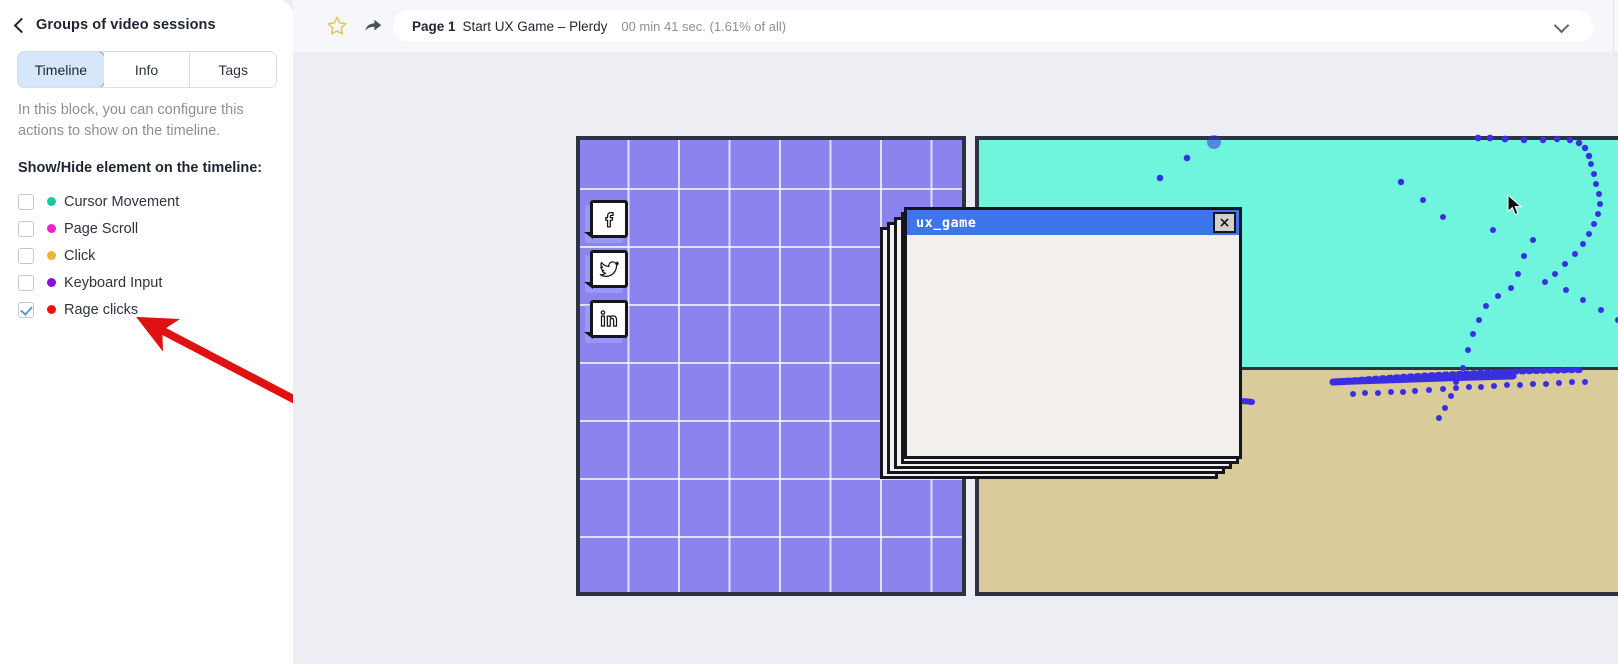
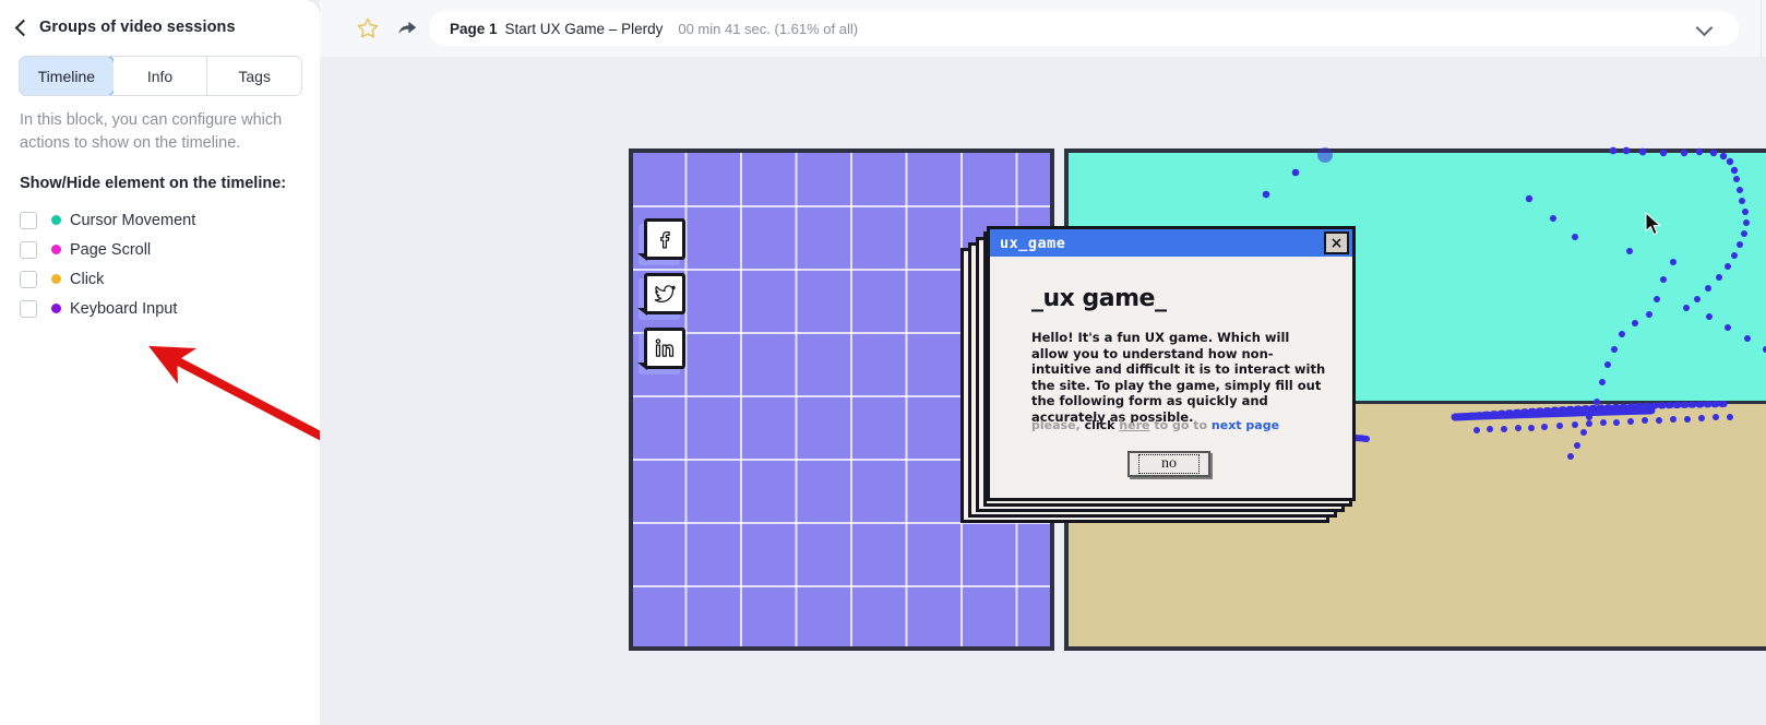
  Groups of video sessions
  Timeline
  Info
  Tags
- In this block, you can configure this actions to show on the timeline.
+ In this block, you can configure which actions to show on the timeline.
  Show/Hide element on the timeline:
  Cursor Movement
  Page Scroll
  Click
  Keyboard Input
- Rage clicks
  Page 1
  Start UX Game – Plerdy
  00 min 41 sec. (1.61% of all)
  ux_game
  ×
+ _ux game_
+ Hello! It's a fun UX game. Which will allow you to understand how non-intuitive and difficult it is to interact with the site. To play the game, simply fill out the following form as quickly and accurately as possible.
+ please, click here to go to next page
+ no
